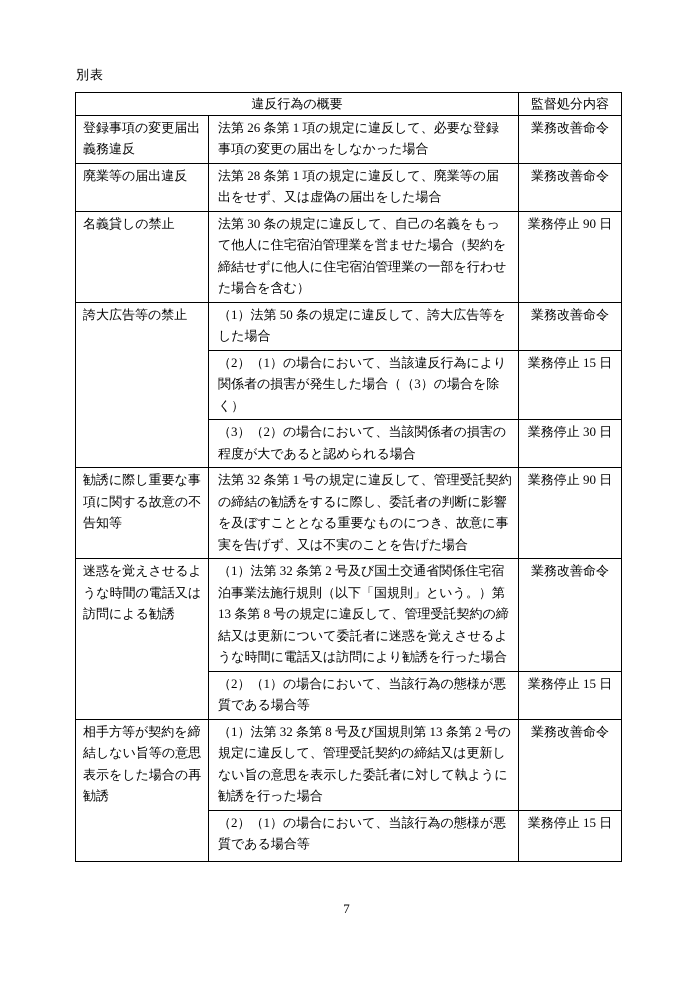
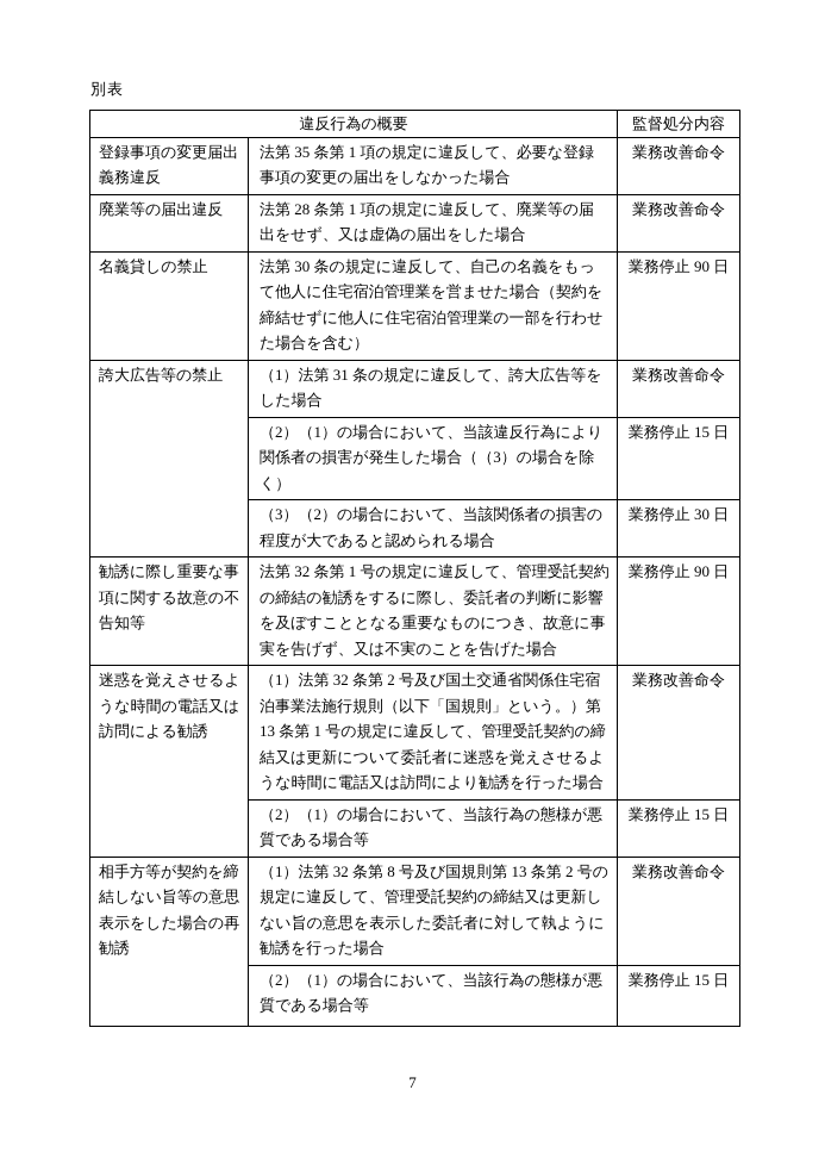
  別表
  違反行為の概要	監督処分内容
- 登録事項の変更届出義務違反	法第 26 条第 1 項の規定に違反して、必要な登録事項の変更の届出をしなかった場合	業務改善命令
+ 登録事項の変更届出義務違反	法第 35 条第 1 項の規定に違反して、必要な登録事項の変更の届出をしなかった場合	業務改善命令
  廃業等の届出違反	法第 28 条第 1 項の規定に違反して、廃業等の届出をせず、又は虚偽の届出をした場合	業務改善命令
  名義貸しの禁止	法第 30 条の規定に違反して、自己の名義をもって他人に住宅宿泊管理業を営ませた場合（契約を締結せずに他人に住宅宿泊管理業の一部を行わせた場合を含む）	業務停止 90 日
- 誇大広告等の禁止	（1）法第 50 条の規定に違反して、誇大広告等をした場合	業務改善命令
+ 誇大広告等の禁止	（1）法第 31 条の規定に違反して、誇大広告等をした場合	業務改善命令
  （2）（1）の場合において、当該違反行為により関係者の損害が発生した場合（（3）の場合を除く）	業務停止 15 日
  （3）（2）の場合において、当該関係者の損害の程度が大であると認められる場合	業務停止 30 日
  勧誘に際し重要な事項に関する故意の不告知等	法第 32 条第 1 号の規定に違反して、管理受託契約の締結の勧誘をするに際し、委託者の判断に影響を及ぼすこととなる重要なものにつき、故意に事実を告げず、又は不実のことを告げた場合	業務停止 90 日
- 迷惑を覚えさせるような時間の電話又は訪問による勧誘	（1）法第 32 条第 2 号及び国土交通省関係住宅宿泊事業法施行規則（以下「国規則」という。）第 13 条第 8 号の規定に違反して、管理受託契約の締結又は更新について委託者に迷惑を覚えさせるような時間に電話又は訪問により勧誘を行った場合	業務改善命令
+ 迷惑を覚えさせるような時間の電話又は訪問による勧誘	（1）法第 32 条第 2 号及び国土交通省関係住宅宿泊事業法施行規則（以下「国規則」という。）第 13 条第 1 号の規定に違反して、管理受託契約の締結又は更新について委託者に迷惑を覚えさせるような時間に電話又は訪問により勧誘を行った場合	業務改善命令
  （2）（1）の場合において、当該行為の態様が悪質である場合等	業務停止 15 日
  相手方等が契約を締結しない旨等の意思表示をした場合の再勧誘	（1）法第 32 条第 8 号及び国規則第 13 条第 2 号の規定に違反して、管理受託契約の締結又は更新しない旨の意思を表示した委託者に対して執ように勧誘を行った場合	業務改善命令
  （2）（1）の場合において、当該行為の態様が悪質である場合等	業務停止 15 日
  7
